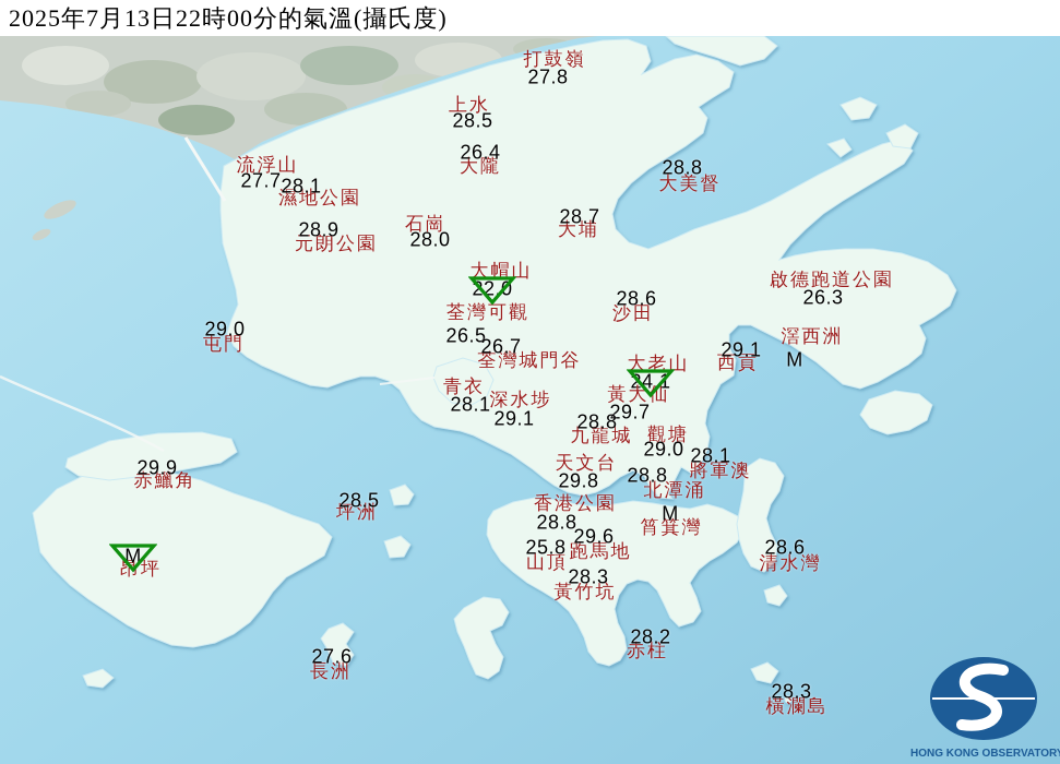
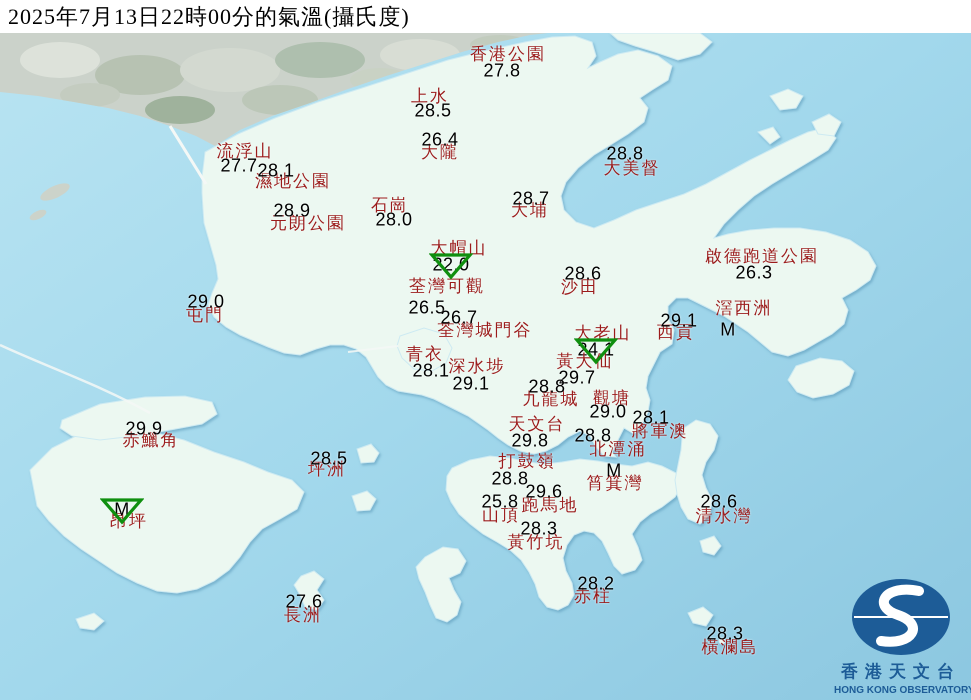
- 打鼓嶺
+ 香港公園
  27.8
  上水
  28.5
  大隴
  26.4
  流浮山
  27.7
  濕地公園
  28.1
  元朗公園
  28.9
  石崗
  28.0
  大埔
  28.7
  大美督
  28.8
  啟德跑道公園
  26.3
  大帽山
  22.0
  沙田
  28.6
  荃灣可觀
  26.5
  荃灣城門谷
  26.7
  屯門
  29.0
  西貢
  29.1
  滘西洲
  M
  青衣
  28.1
  深水埗
  29.1
  大老山
  24.1
  黃大仙
  29.7
  九龍城
  28.8
  觀塘
  29.0
  天文台
  29.8
  將軍澳
  28.1
  北潭涌
  28.8
- 香港公園
+ 打鼓嶺
  28.8
  筲箕灣
  M
  跑馬地
  29.6
  山頂
  25.8
  黃竹坑
  28.3
  清水灣
  28.6
  赤柱
  28.2
  赤鱲角
  29.9
  坪洲
  28.5
  M
  長洲
  27.6
  橫瀾島
  28.3
  2025年7月13日22時00分的氣溫(攝氏度)
+ 香港天文台
  HONG KONG OBSERVATOR
